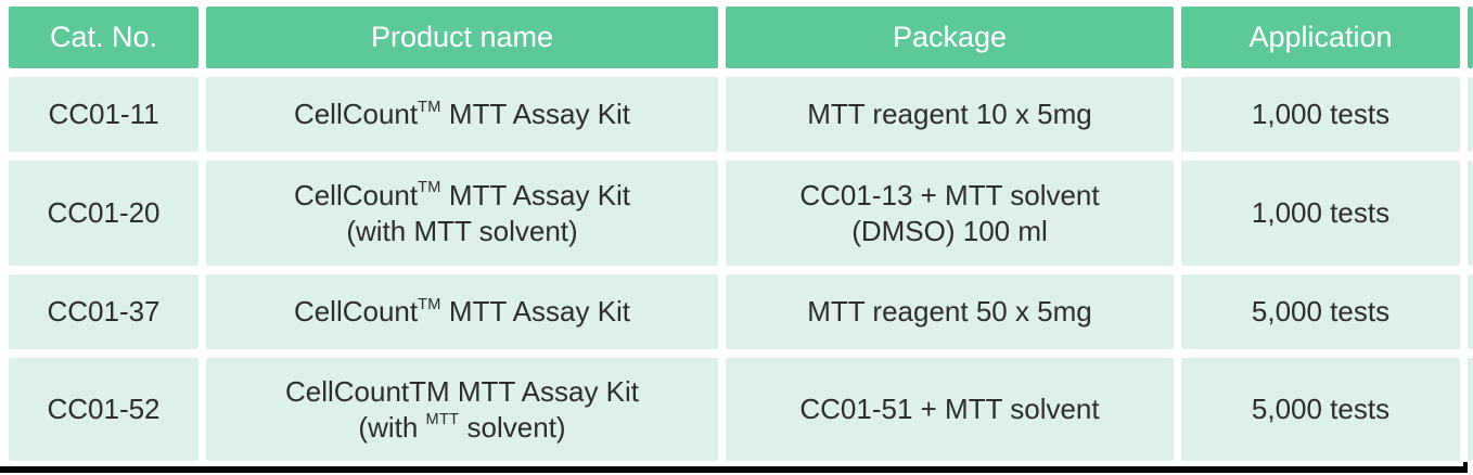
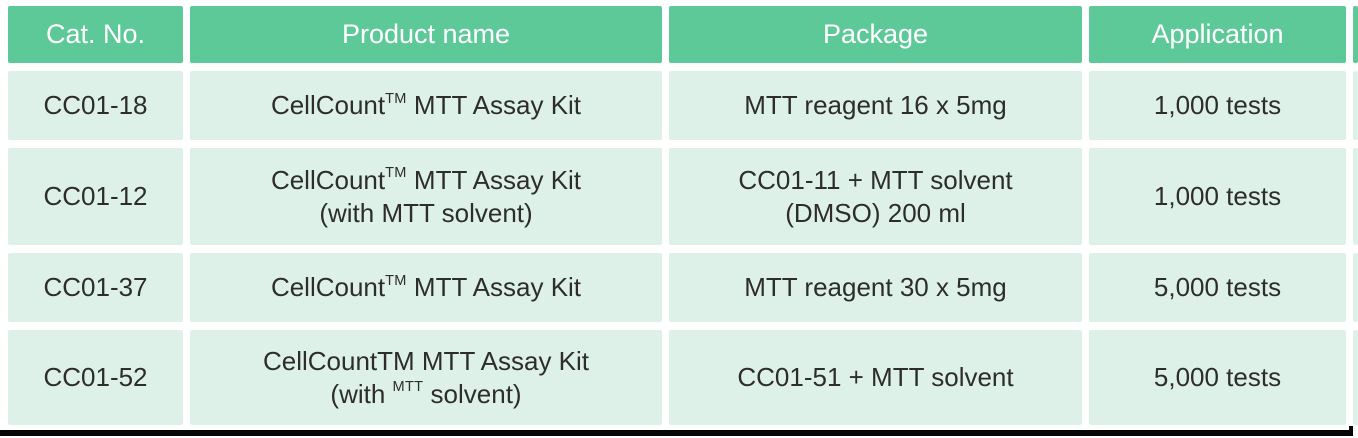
  Cat. No.
  Product name
  Package
  Application
- CC01-11
+ CC01-18
  CellCountTM MTT Assay Kit
- MTT reagent 10 x 5mg
+ MTT reagent 16 x 5mg
  1,000 tests
- CC01-20
+ CC01-12
  CellCountTM MTT Assay Kit
  (with MTT solvent)
- CC01-13 + MTT solvent
+ CC01-11 + MTT solvent
- (DMSO) 100 ml
+ (DMSO) 200 ml
  1,000 tests
  CC01-37
  CellCountTM MTT Assay Kit
- MTT reagent 50 x 5mg
+ MTT reagent 30 x 5mg
  5,000 tests
  CC01-52
  CellCountTM MTT Assay Kit
  (with MTT solvent)
  CC01-51 + MTT solvent
  5,000 tests
